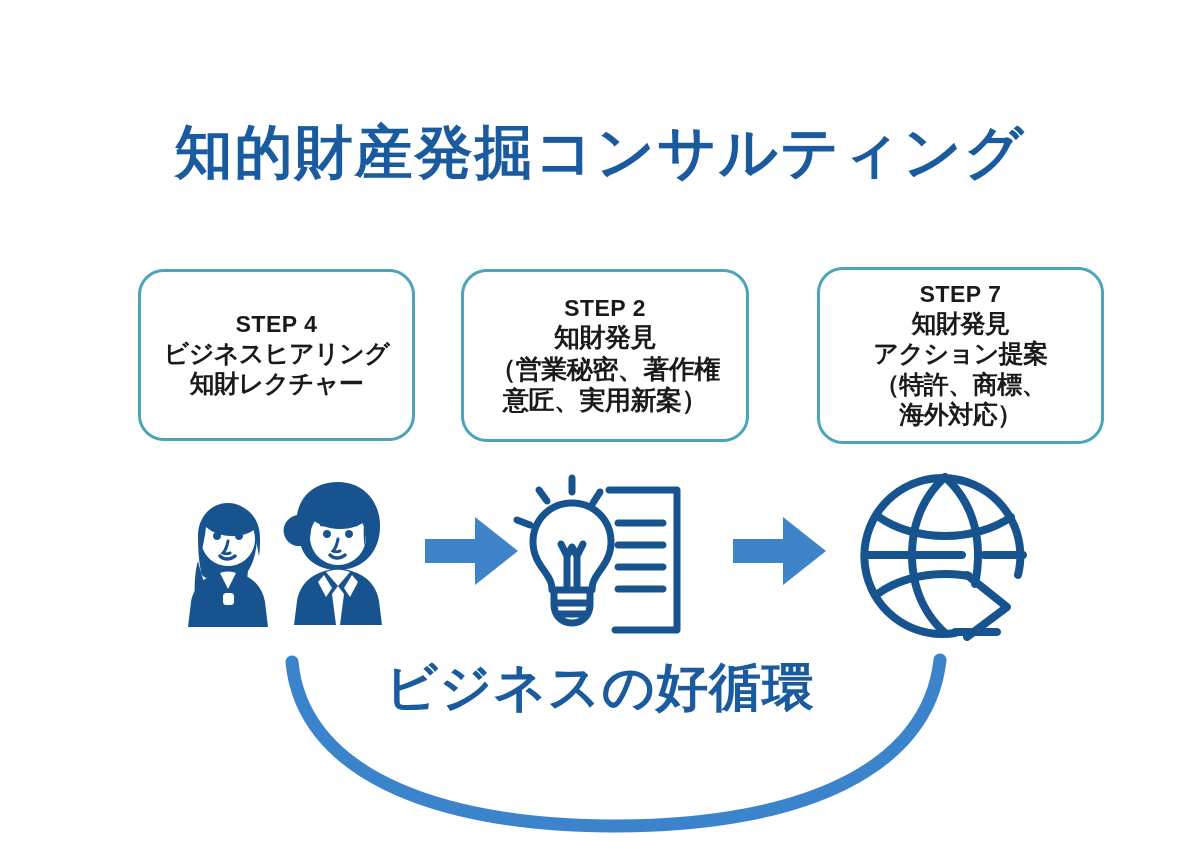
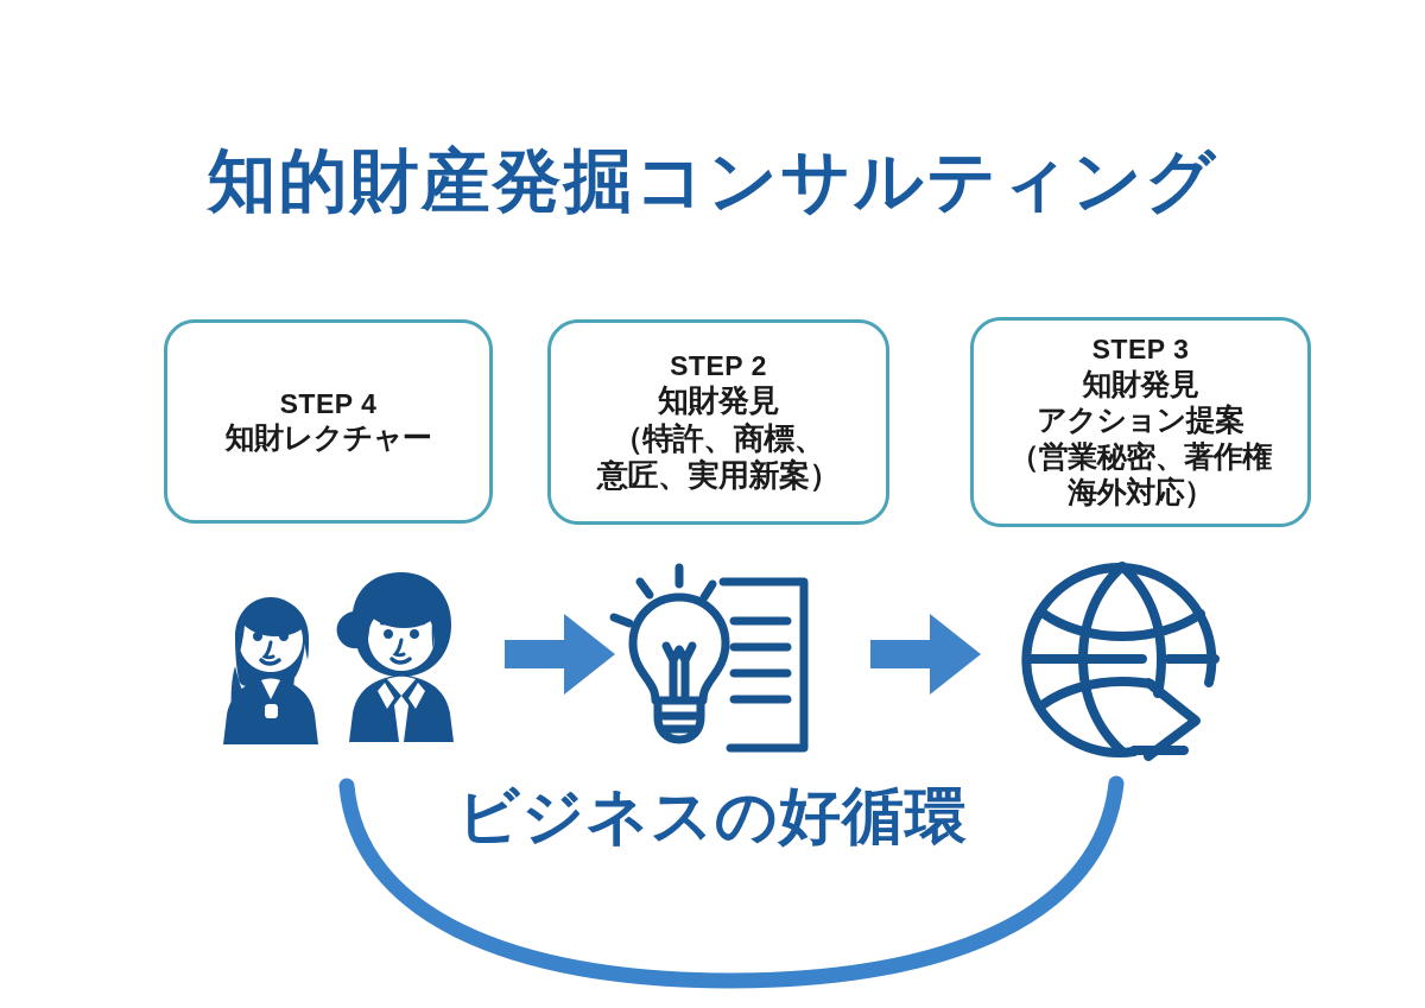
  知的財産発掘コンサルティング
  STEP 4
- ビジネスヒアリング
  知財レクチャー
  STEP 2
  知財発見
- （営業秘密、著作権
+ （特許、商標、
  意匠、実用新案）
- STEP 7
+ STEP 3
  知財発見
  アクション提案
- （特許、商標、
+ （営業秘密、著作権
  海外対応）
  ビジネスの好循環
